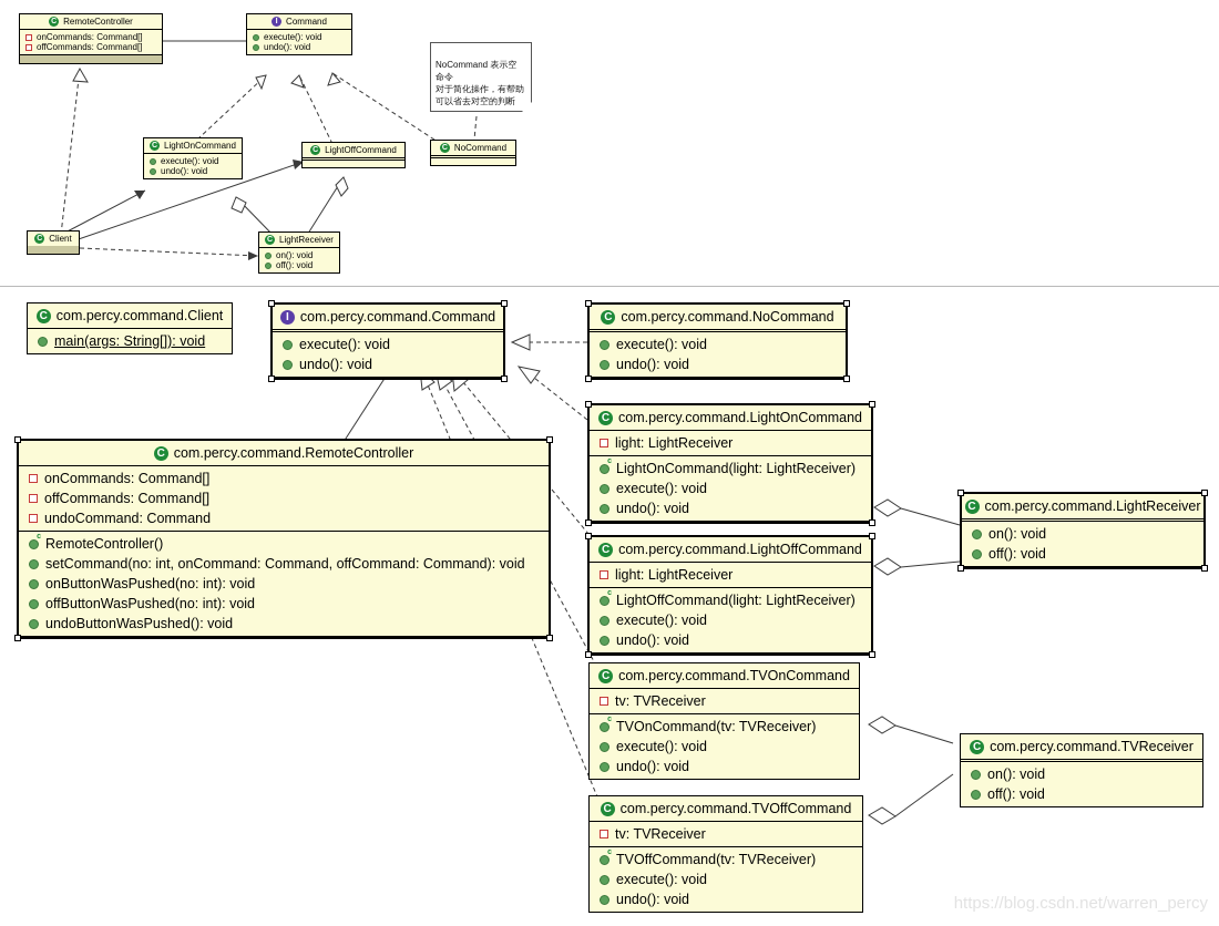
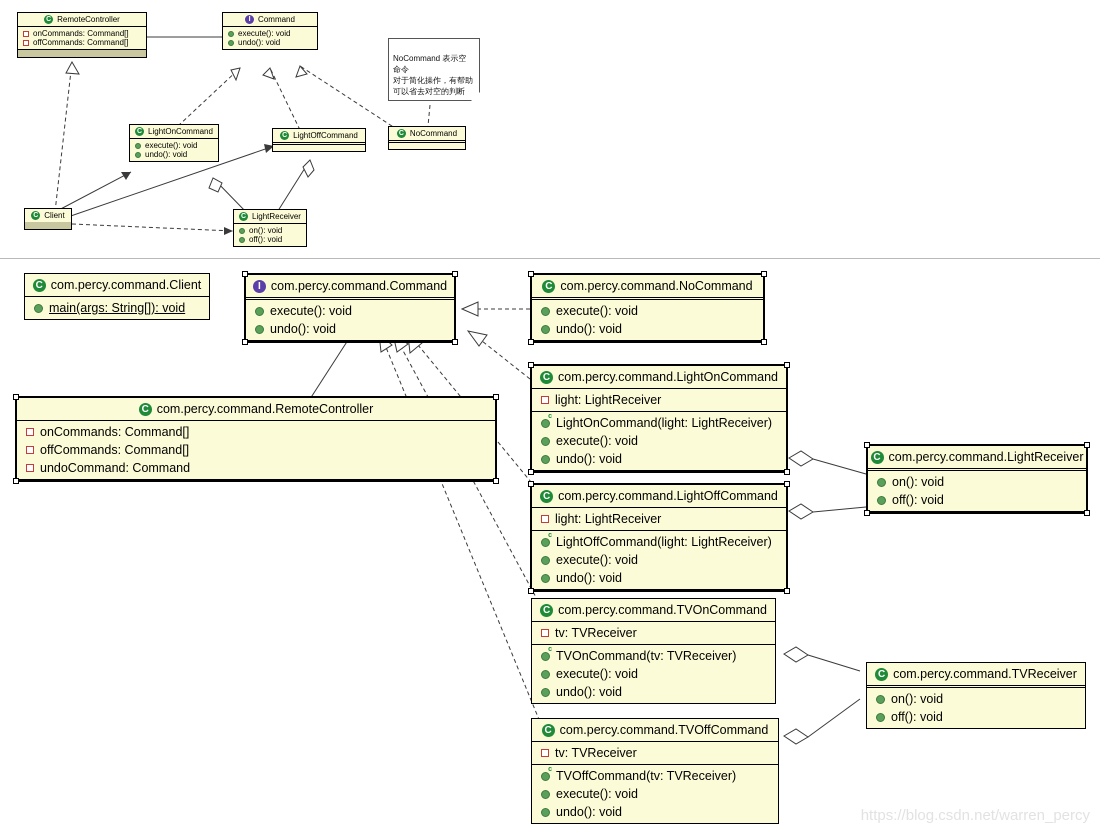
  RemoteController
  onCommands: Command[]
  offCommands: Command[]
  Command
  execute(): void
  undo(): void
  NoCommand 表示空命令
  对于简化操作，有帮助
  可以省去对空的判断
  LightOnCommand
  execute(): void
  undo(): void
  LightOffCommand
  NoCommand
  Client
  LightReceiver
  on(): void
  off(): void
  C
  com.percy.command.Client
  main(args: String[]): void
  I
  com.percy.command.Command
  execute(): void
  undo(): void
  C
  com.percy.command.NoCommand
  execute(): void
  undo(): void
  C
  com.percy.command.RemoteController
  onCommands: Command[]
  offCommands: Command[]
  undoCommand: Command
- RemoteController()
- setCommand(no: int, onCommand: Command, offCommand: Command): void
- onButtonWasPushed(no: int): void
- offButtonWasPushed(no: int): void
- undoButtonWasPushed(): void
  C
  com.percy.command.LightOnCommand
  light: LightReceiver
  LightOnCommand(light: LightReceiver)
  execute(): void
  undo(): void
  C
  com.percy.command.LightOffCommand
  light: LightReceiver
  LightOffCommand(light: LightReceiver)
  execute(): void
  undo(): void
  C
  com.percy.command.TVOnCommand
  tv: TVReceiver
  TVOnCommand(tv: TVReceiver)
  execute(): void
  undo(): void
  C
  com.percy.command.TVOffCommand
  tv: TVReceiver
  TVOffCommand(tv: TVReceiver)
  execute(): void
  undo(): void
  C
  com.percy.command.LightReceiver
  on(): void
  off(): void
  C
  com.percy.command.TVReceiver
  on(): void
  off(): void
  https://blog.csdn.net/warren_percy
